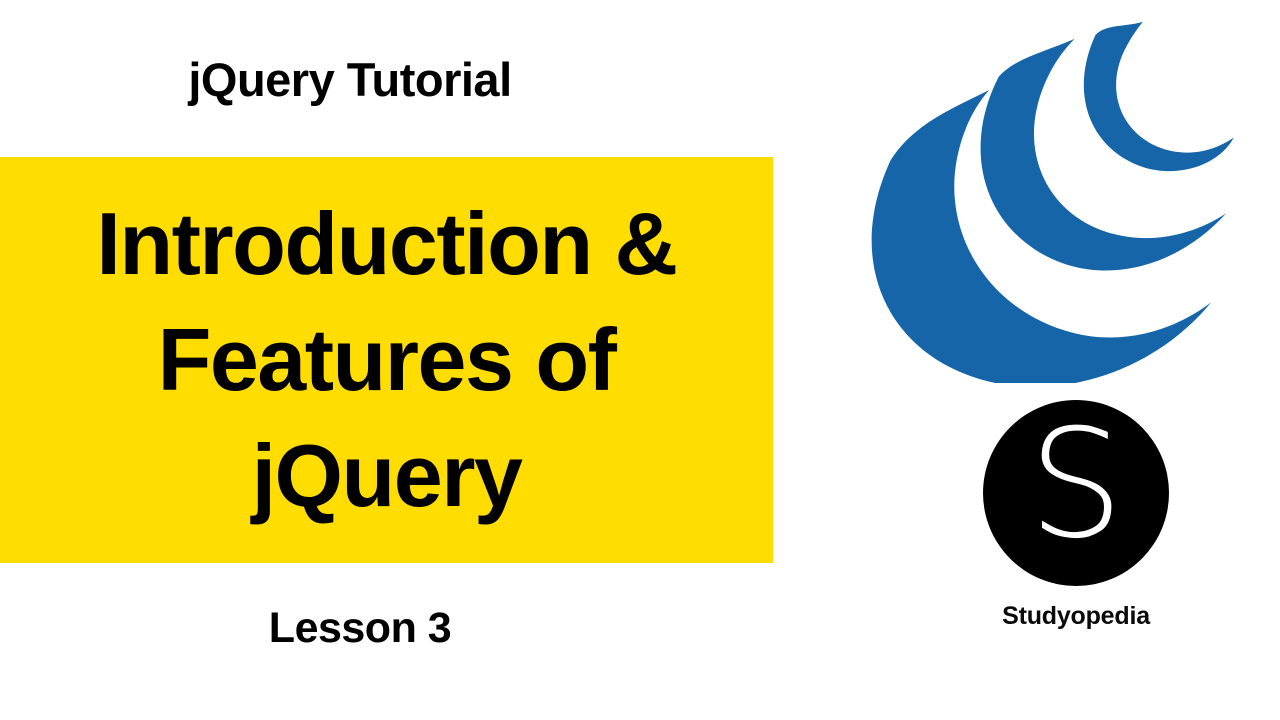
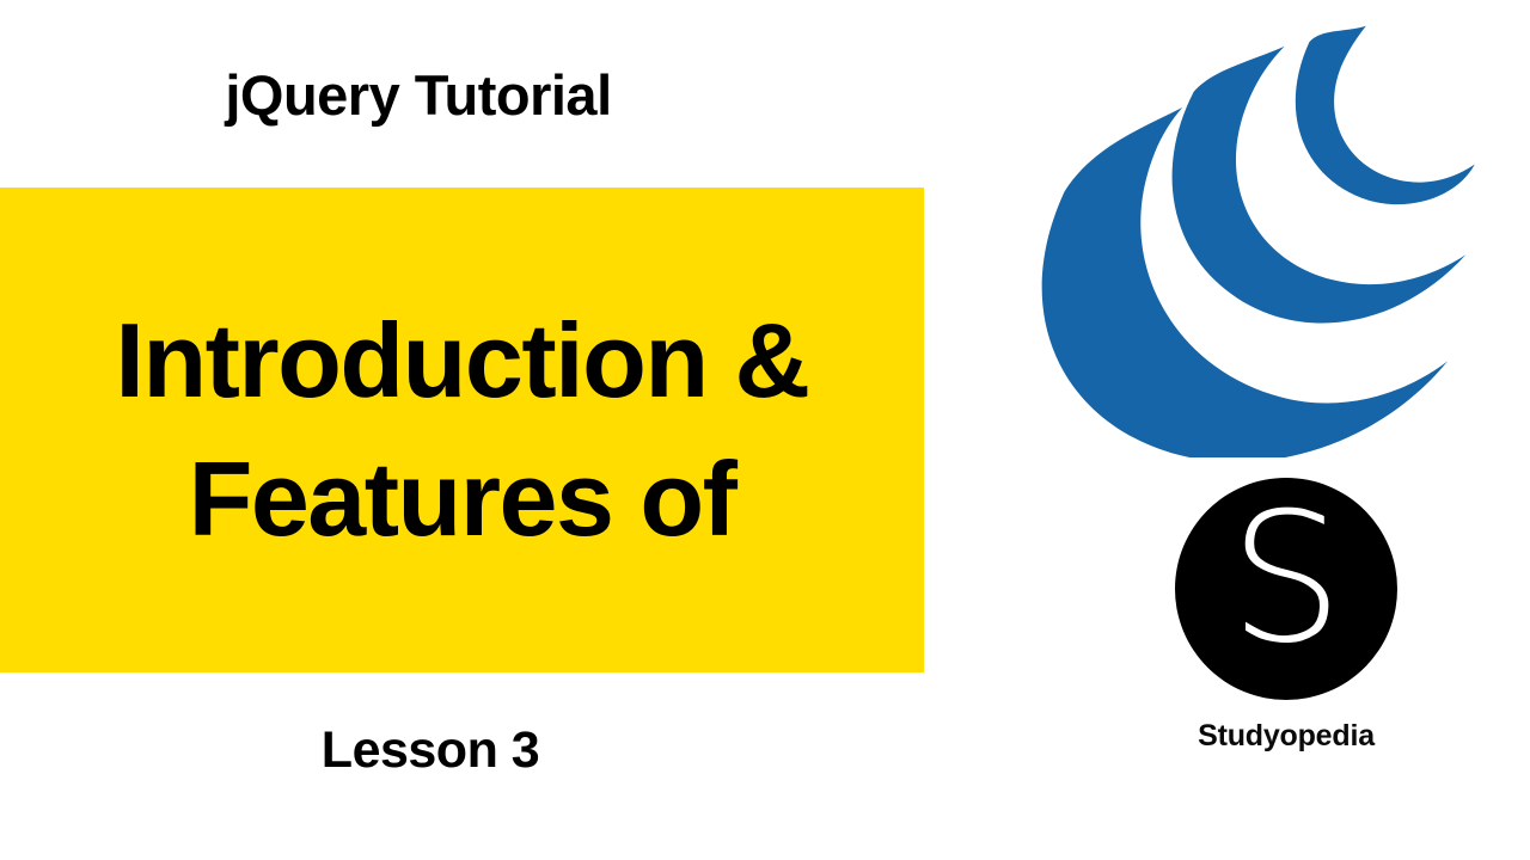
  jQuery Tutorial
  Introduction &
  Features of
- jQuery
  Lesson 3
  S
  Studyopedia
